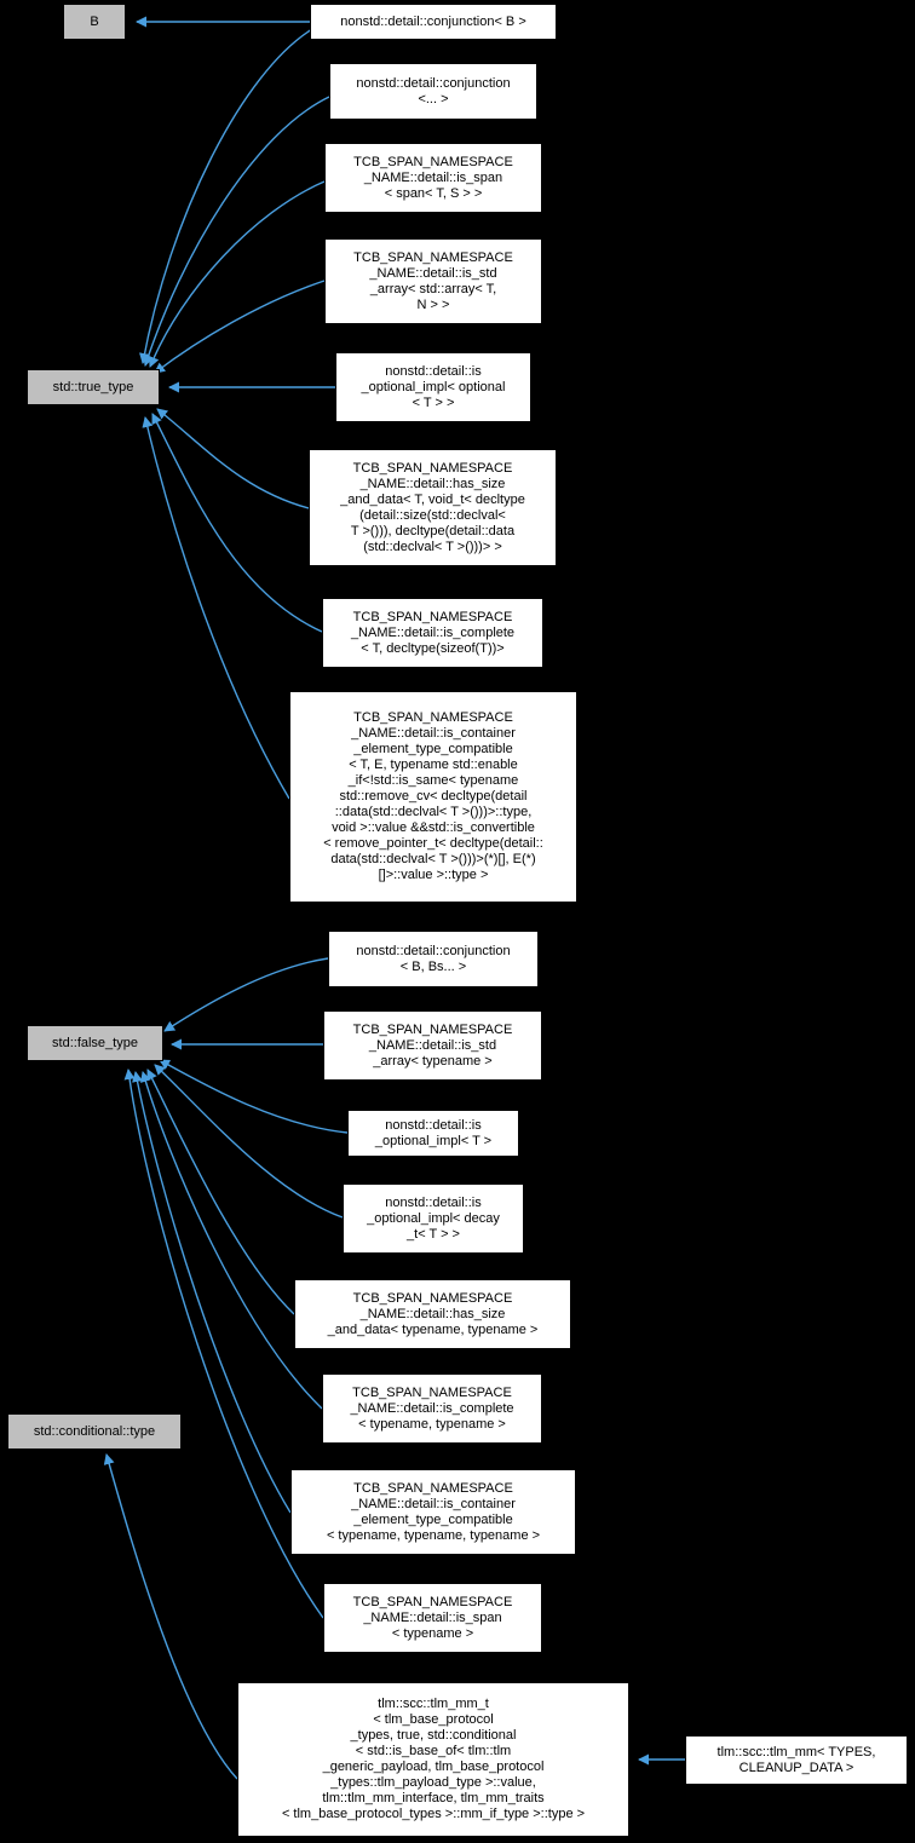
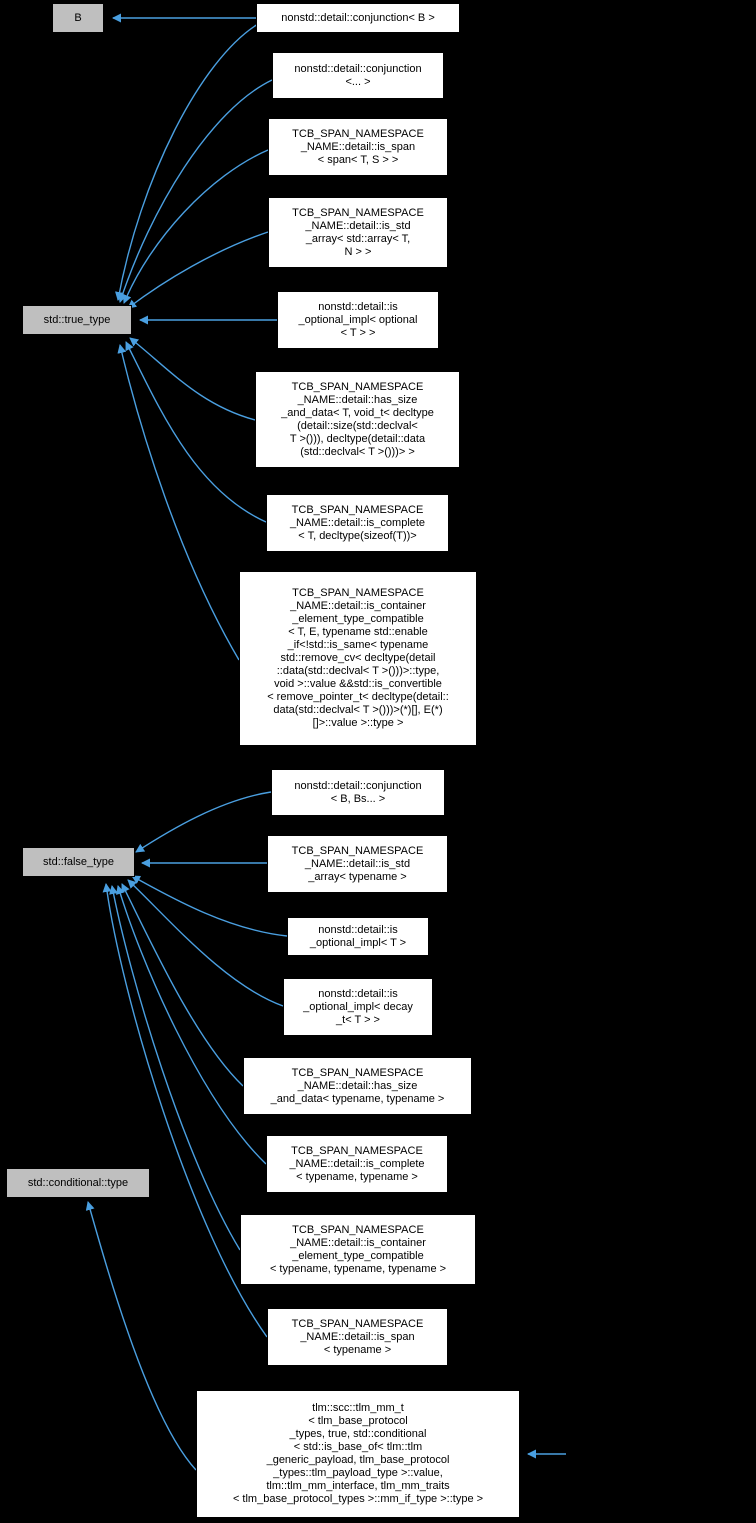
  B
  nonstd::detail::conjunction< B >
  nonstd::detail::conjunction
  <... >
  TCB_SPAN_NAMESPACE
  _NAME::detail::is_span
  < span< T, S > >
  TCB_SPAN_NAMESPACE
  _NAME::detail::is_std
  _array< std::array< T,
  N > >
  nonstd::detail::is
  _optional_impl< optional
  < T > >
  TCB_SPAN_NAMESPACE
  _NAME::detail::has_size
  _and_data< T, void_t< decltype
  (detail::size(std::declval<
  T >())), decltype(detail::data
  (std::declval< T >()))> >
  TCB_SPAN_NAMESPACE
  _NAME::detail::is_complete
  < T, decltype(sizeof(T))>
  TCB_SPAN_NAMESPACE
  _NAME::detail::is_container
  _element_type_compatible
  < T, E, typename std::enable
  _if<!std::is_same< typename
  std::remove_cv< decltype(detail
  ::data(std::declval< T >()))>::type,
  void >::value &&std::is_convertible
  < remove_pointer_t< decltype(detail::
  data(std::declval< T >()))>(*)[], E(*)
  []>::value >::type >
  nonstd::detail::conjunction
  < B, Bs... >
  TCB_SPAN_NAMESPACE
  _NAME::detail::is_std
  _array< typename >
  nonstd::detail::is
  _optional_impl< T >
  nonstd::detail::is
  _optional_impl< decay
  _t< T > >
  TCB_SPAN_NAMESPACE
  _NAME::detail::has_size
  _and_data< typename, typename >
  TCB_SPAN_NAMESPACE
  _NAME::detail::is_complete
  < typename, typename >
  TCB_SPAN_NAMESPACE
  _NAME::detail::is_container
  _element_type_compatible
  < typename, typename, typename >
  TCB_SPAN_NAMESPACE
  _NAME::detail::is_span
  < typename >
  std::true_type
  std::false_type
  std::conditional::type
  tlm::scc::tlm_mm_t
  < tlm_base_protocol
  _types, true, std::conditional
  < std::is_base_of< tlm::tlm
  _generic_payload, tlm_base_protocol
  _types::tlm_payload_type >::value,
  tlm::tlm_mm_interface, tlm_mm_traits
  < tlm_base_protocol_types >::mm_if_type >::type >
- tlm::scc::tlm_mm< TYPES,
- CLEANUP_DATA >
